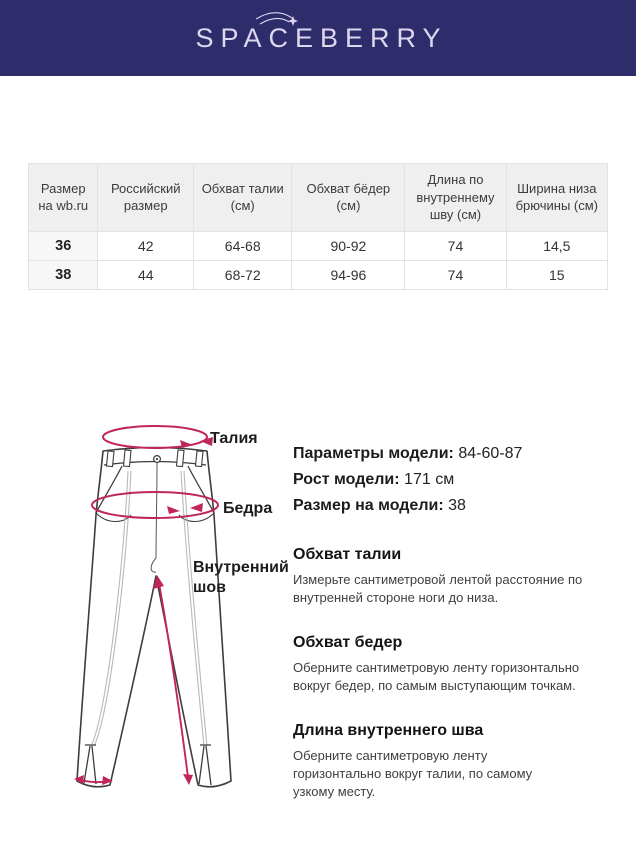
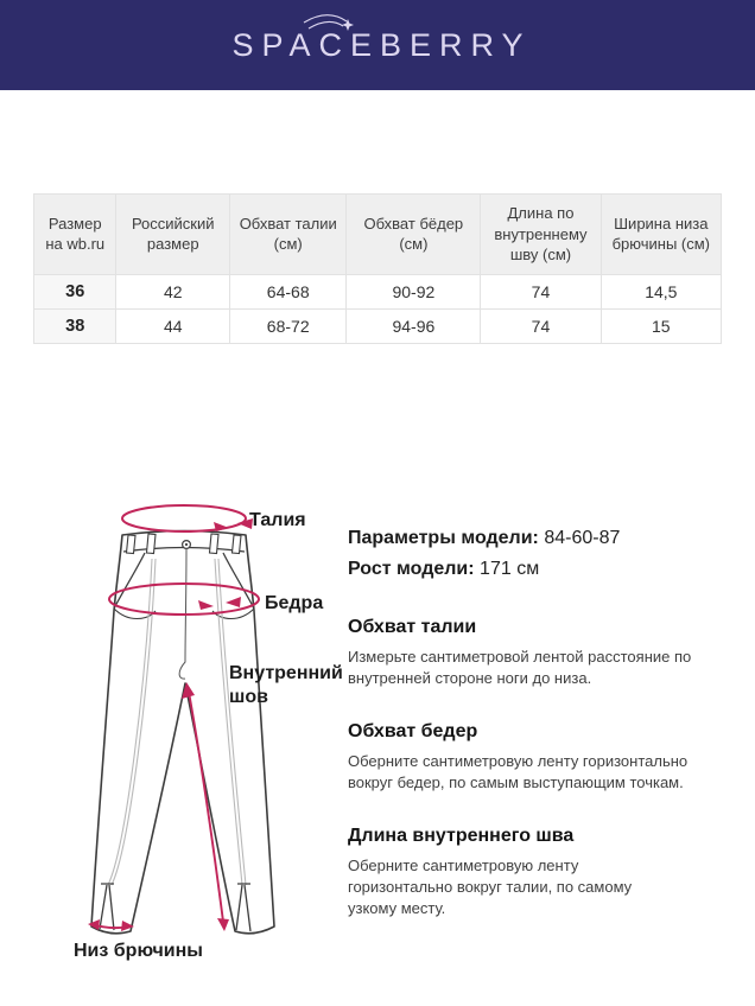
  SPACEBERRY
  Размер на wb.ru	Российский размер	Обхват талии (см)	Обхват бёдер (см)	Длина по внутреннему шву (см)	Ширина низа брючины (см)
  36	42	64-68	90-92	74	14,5
  38	44	68-72	94-96	74	15
  Талия
  Бедра
  Внутренний шов
+ Низ брючины
  Параметры модели: 84-60-87
  Рост модели: 171 см
- Размер на модели: 38
  Обхват талии
  Измерьте сантиметровой лентой расстояние по внутренней стороне ноги до низа.
  Обхват бедер
  Оберните сантиметровую ленту горизонтально вокруг бедер, по самым выступающим точкам.
  Длина внутреннего шва
  Оберните сантиметровую ленту горизонтально вокруг талии, по самому узкому месту.
